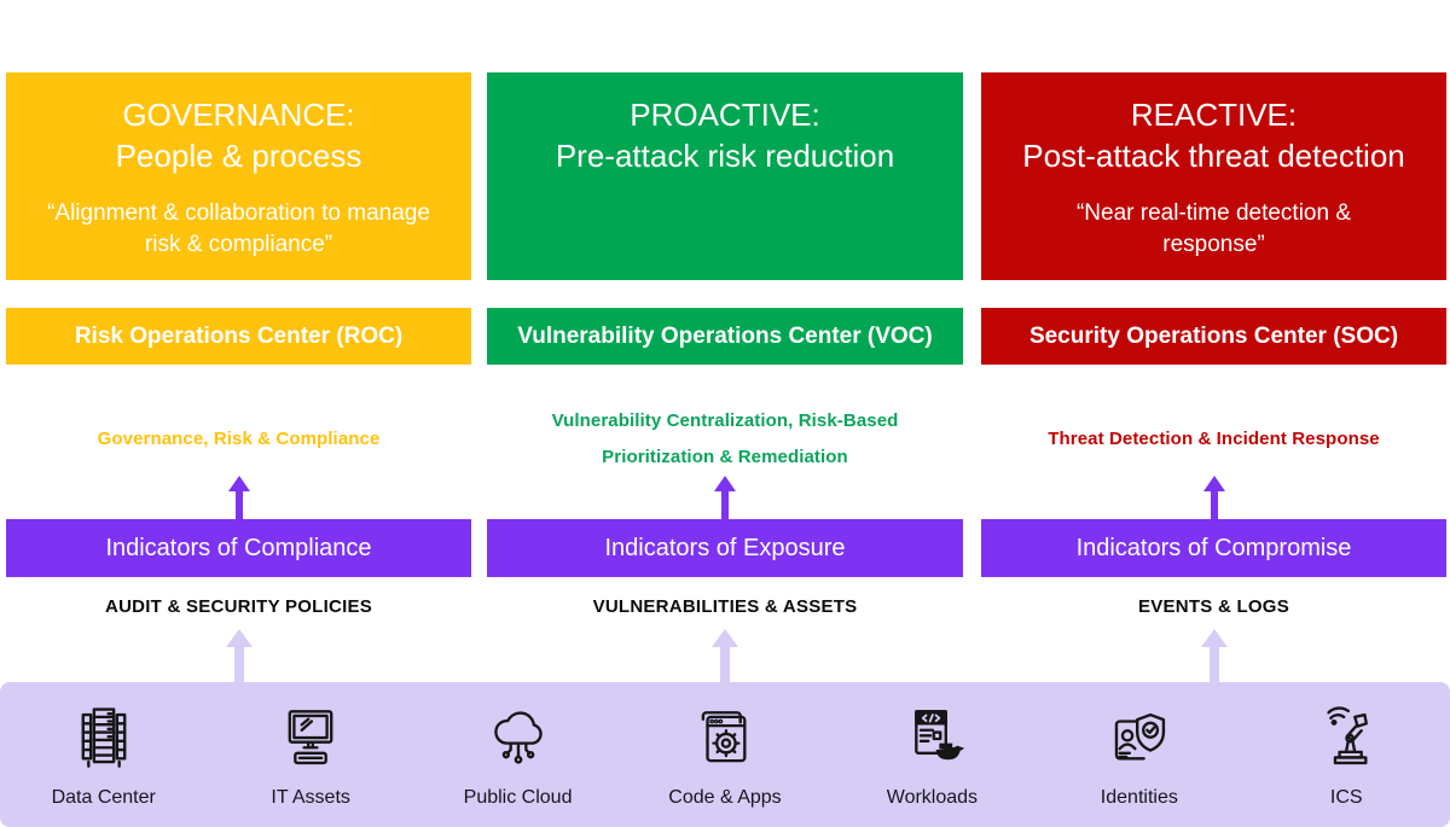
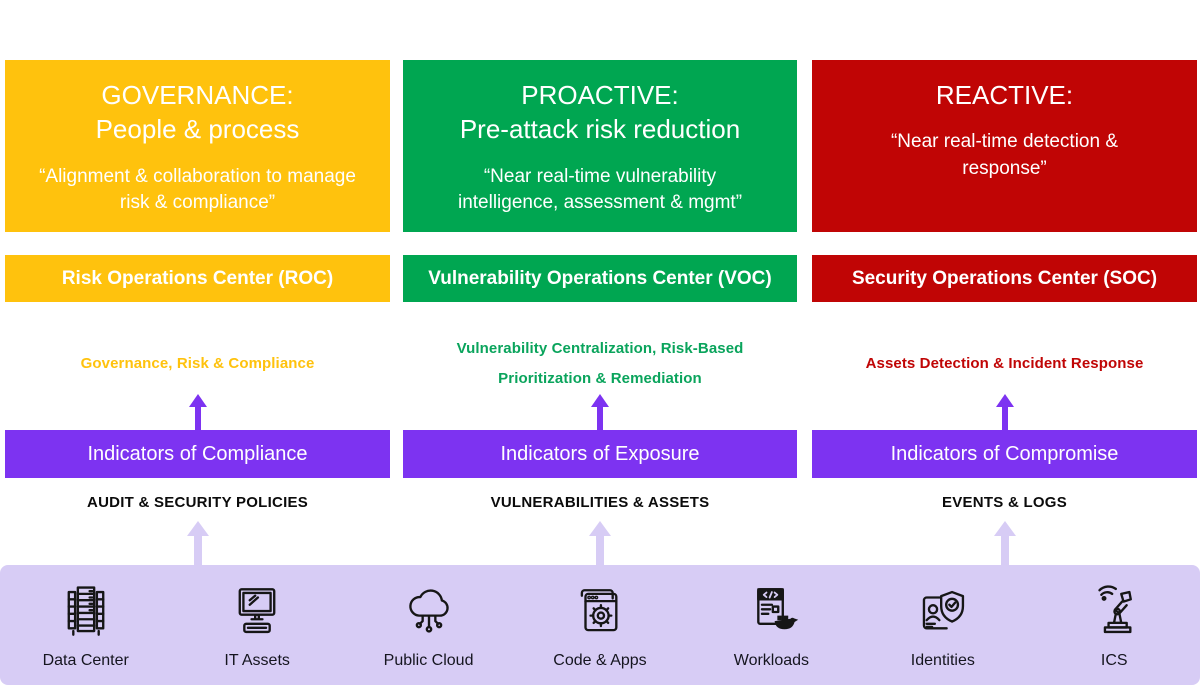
  GOVERNANCE:
  People & process
  “Alignment & collaboration to manage
  risk & compliance”
  Risk Operations Center (ROC)
  Governance, Risk & Compliance
  Indicators of Compliance
  AUDIT & SECURITY POLICIES
  PROACTIVE:
  Pre-attack risk reduction
+ “Near real-time vulnerability
+ intelligence, assessment & mgmt”
  Vulnerability Operations Center (VOC)
  Vulnerability Centralization, Risk-Based
  Prioritization & Remediation
  Indicators of Exposure
  VULNERABILITIES & ASSETS
  REACTIVE:
- Post-attack threat detection
  “Near real-time detection &
  response”
  Security Operations Center (SOC)
- Threat Detection & Incident Response
+ Assets Detection & Incident Response
  Indicators of Compromise
  EVENTS & LOGS
  Data Center
  IT Assets
  Public Cloud
  Code & Apps
  Workloads
  Identities
  ICS
